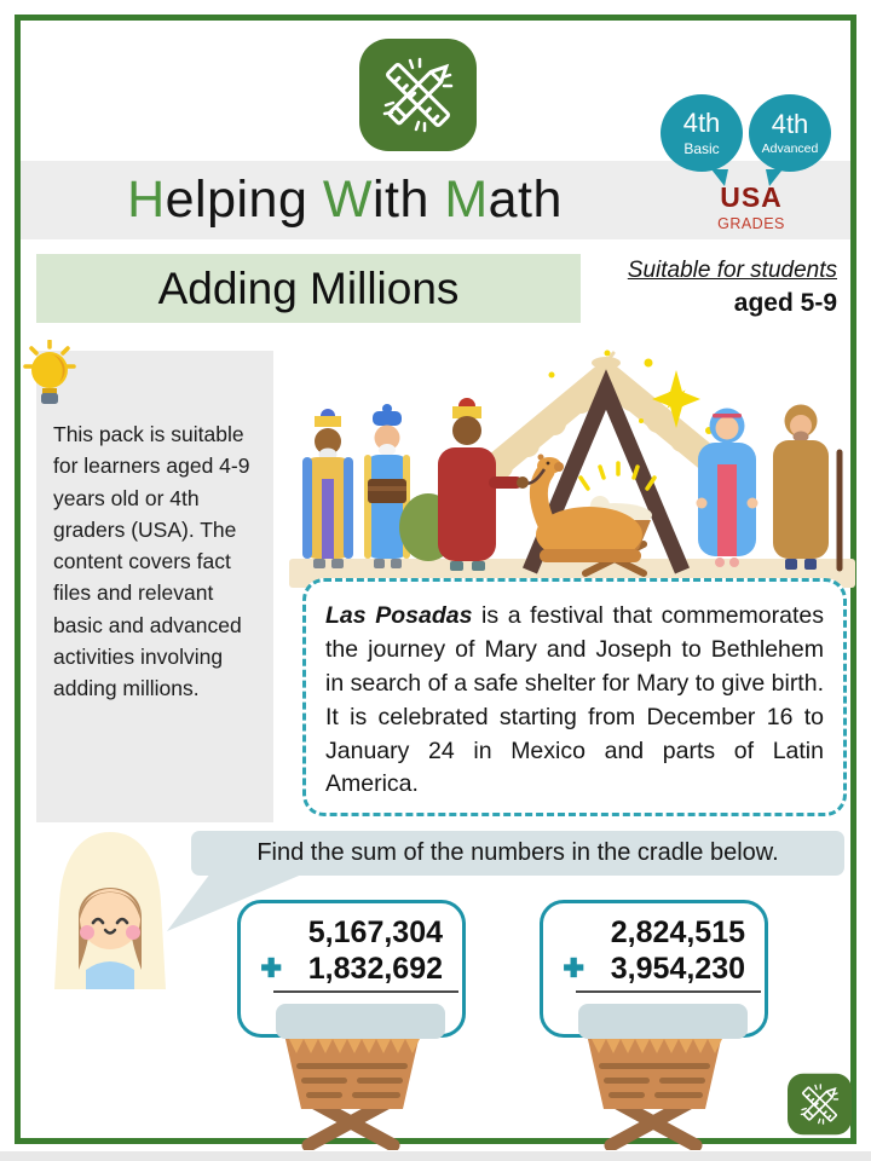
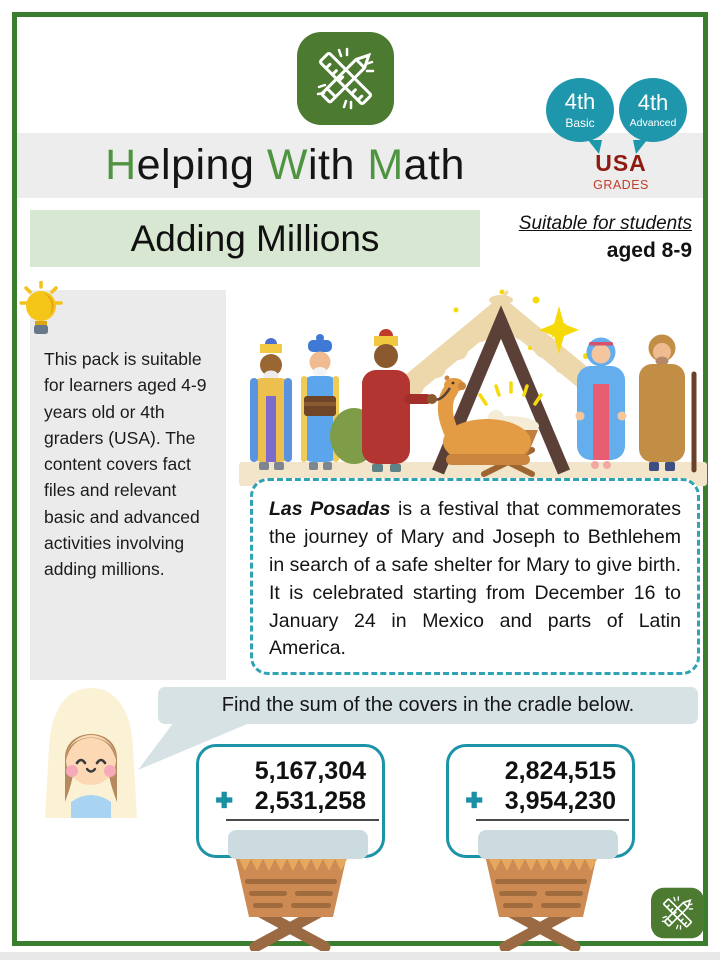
  Helping With Math
  4th
  Basic
  4th
  Advanced
  USA
  GRADES
  Adding Millions
  Suitable for students
- aged 5-9
+ aged 8-9
  This pack is suitable for learners aged 4-9 years old or 4th graders (USA). The content covers fact files and relevant basic and advanced activities involving adding millions.
  Las Posadas is a festival that commemorates the journey of Mary and Joseph to Bethlehem in search of a safe shelter for Mary to give birth. It is celebrated starting from December 16 to January 24 in Mexico and parts of Latin America.
- Find the sum of the numbers in the cradle below.
+ Find the sum of the covers in the cradle below.
  5,167,304
  +
- 1,832,692
+ 2,531,258
  2,824,515
  +
  3,954,230
